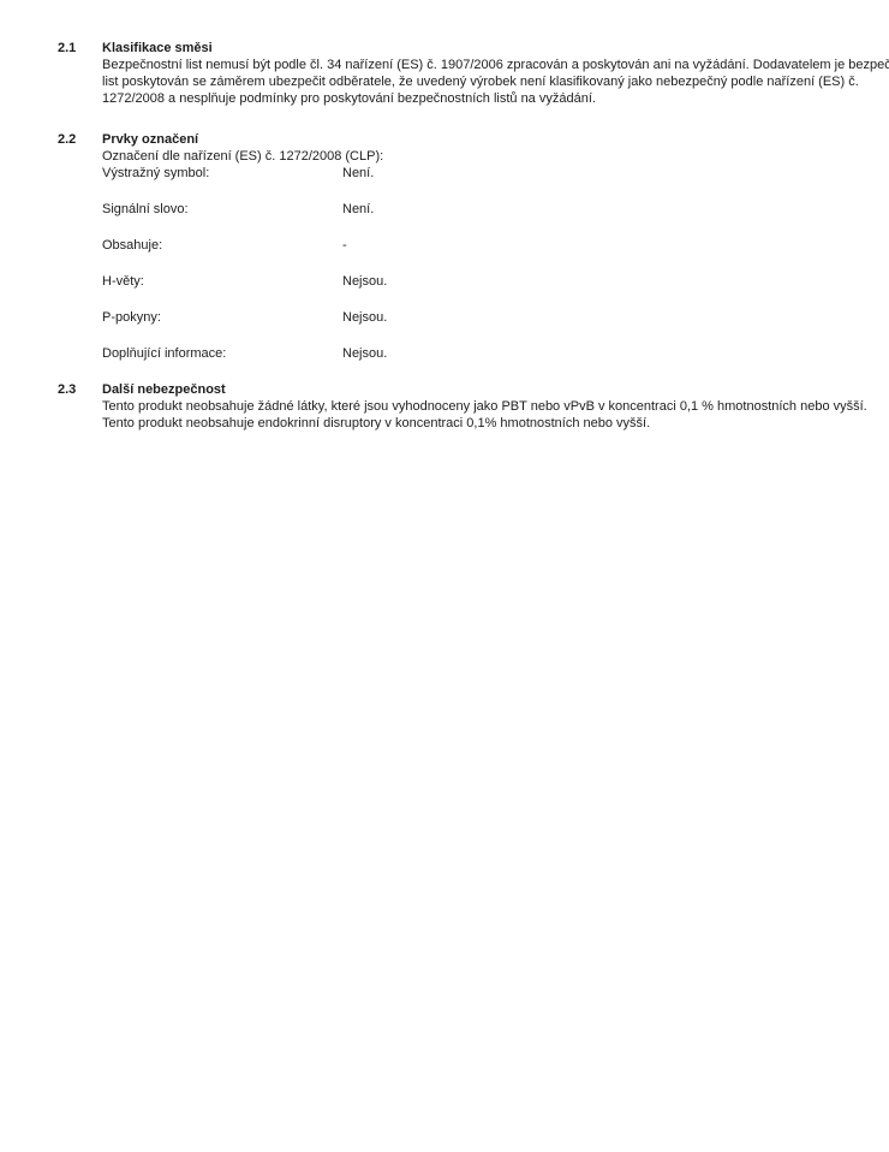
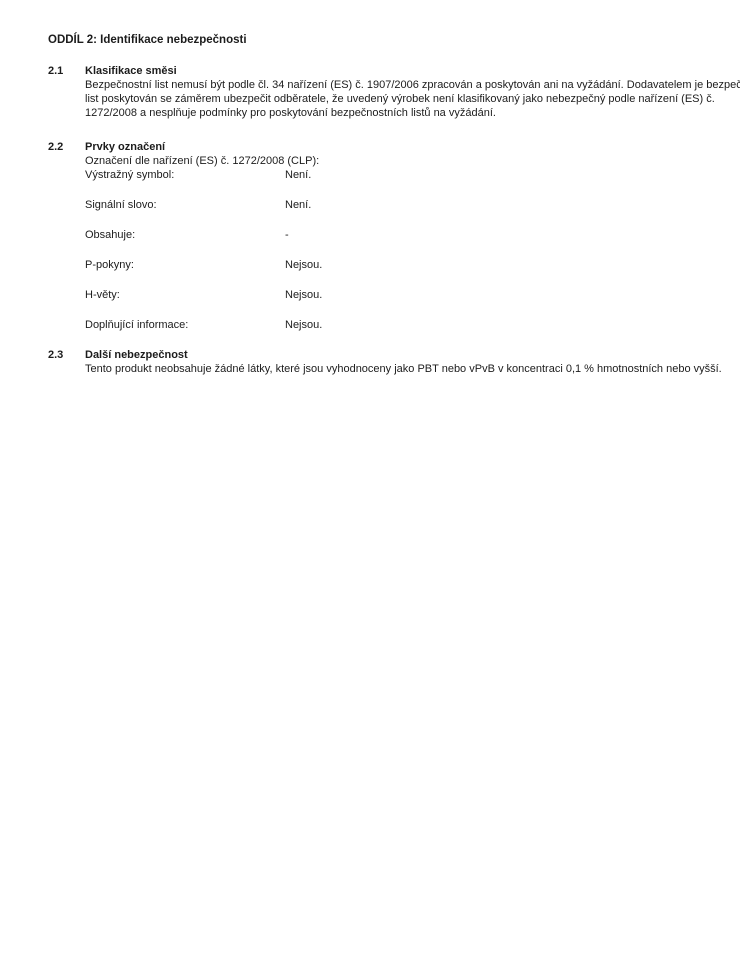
+ ODDÍL 2: Identifikace nebezpečnosti
  2.1
  Klasifikace směsi
  Bezpečnostní list nemusí být podle čl. 34 nařízení (ES) č. 1907/2006 zpracován a poskytován ani na vyžádání. Dodavatelem je bezpeč
  list poskytován se záměrem ubezpečit odběratele, že uvedený výrobek není klasifikovaný jako nebezpečný podle nařízení (ES) č.
  1272/2008 a nesplňuje podmínky pro poskytování bezpečnostních listů na vyžádání.
  2.2
  Prvky označení
  Označení dle nařízení (ES) č. 1272/2008 (CLP):
  Výstražný symbol:
  Není.
  Signální slovo:
  Není.
  Obsahuje:
  -
- H-věty:
+ P-pokyny:
  Nejsou.
- P-pokyny:
+ H-věty:
  Nejsou.
  Doplňující informace:
  Nejsou.
  2.3
  Další nebezpečnost
  Tento produkt neobsahuje žádné látky, které jsou vyhodnoceny jako PBT nebo vPvB v koncentraci 0,1 % hmotnostních nebo vyšší.
- Tento produkt neobsahuje endokrinní disruptory v koncentraci 0,1% hmotnostních nebo vyšší.
